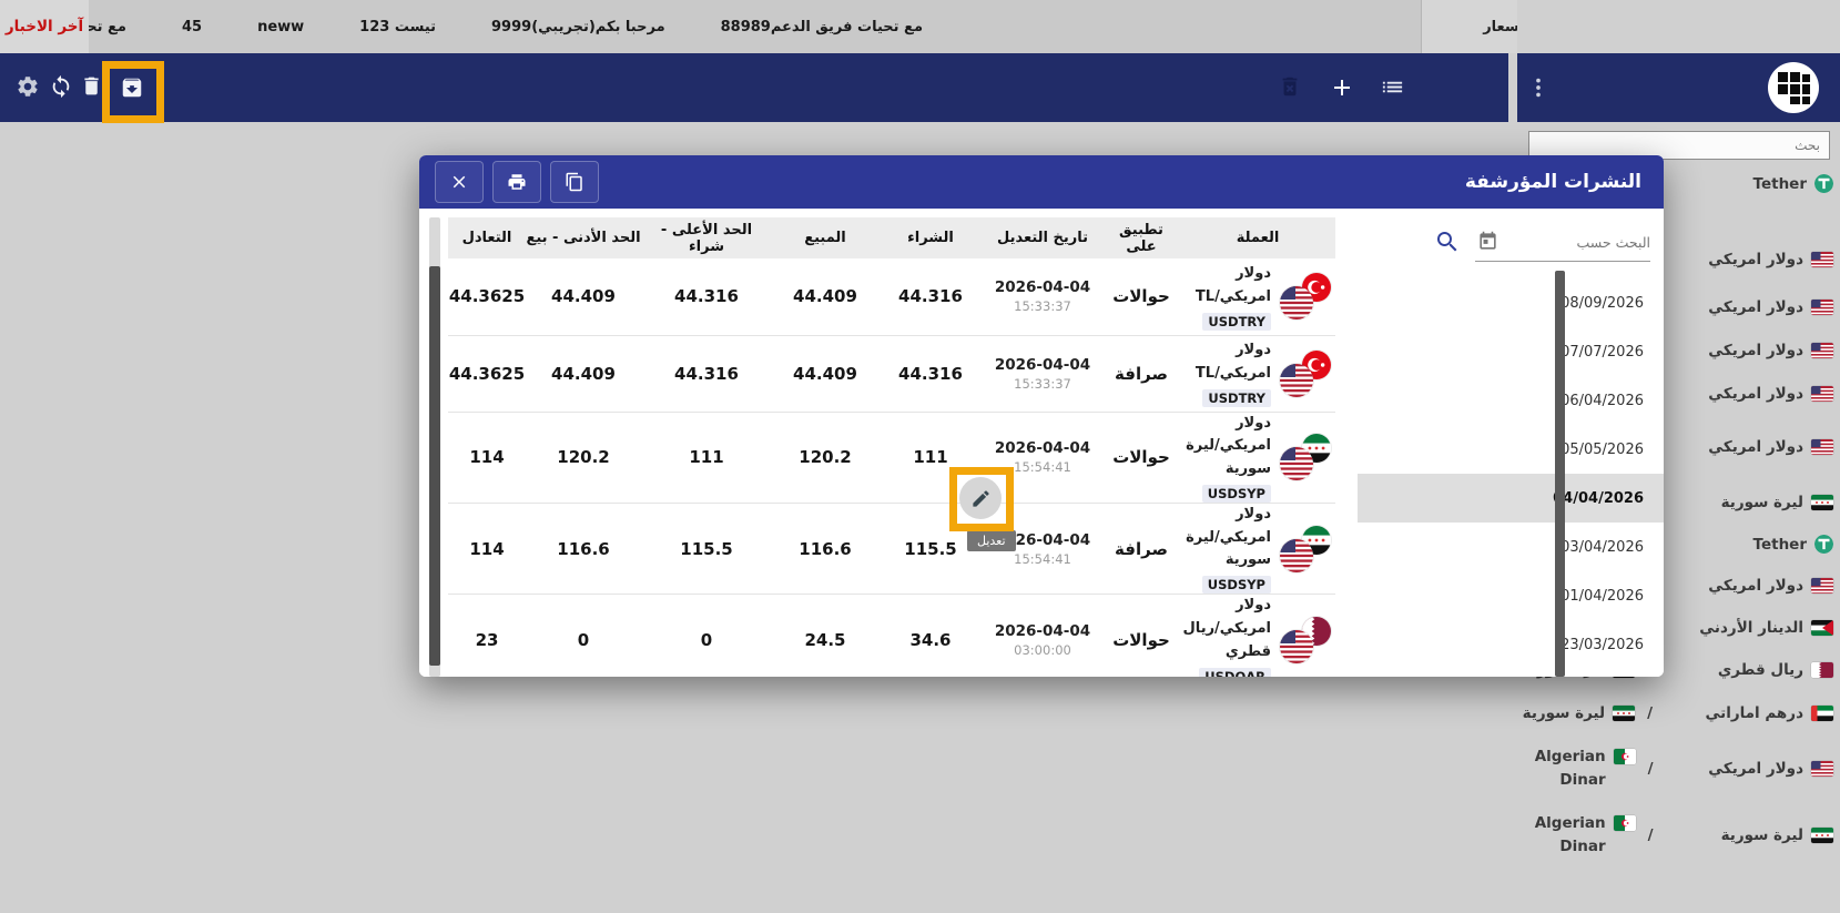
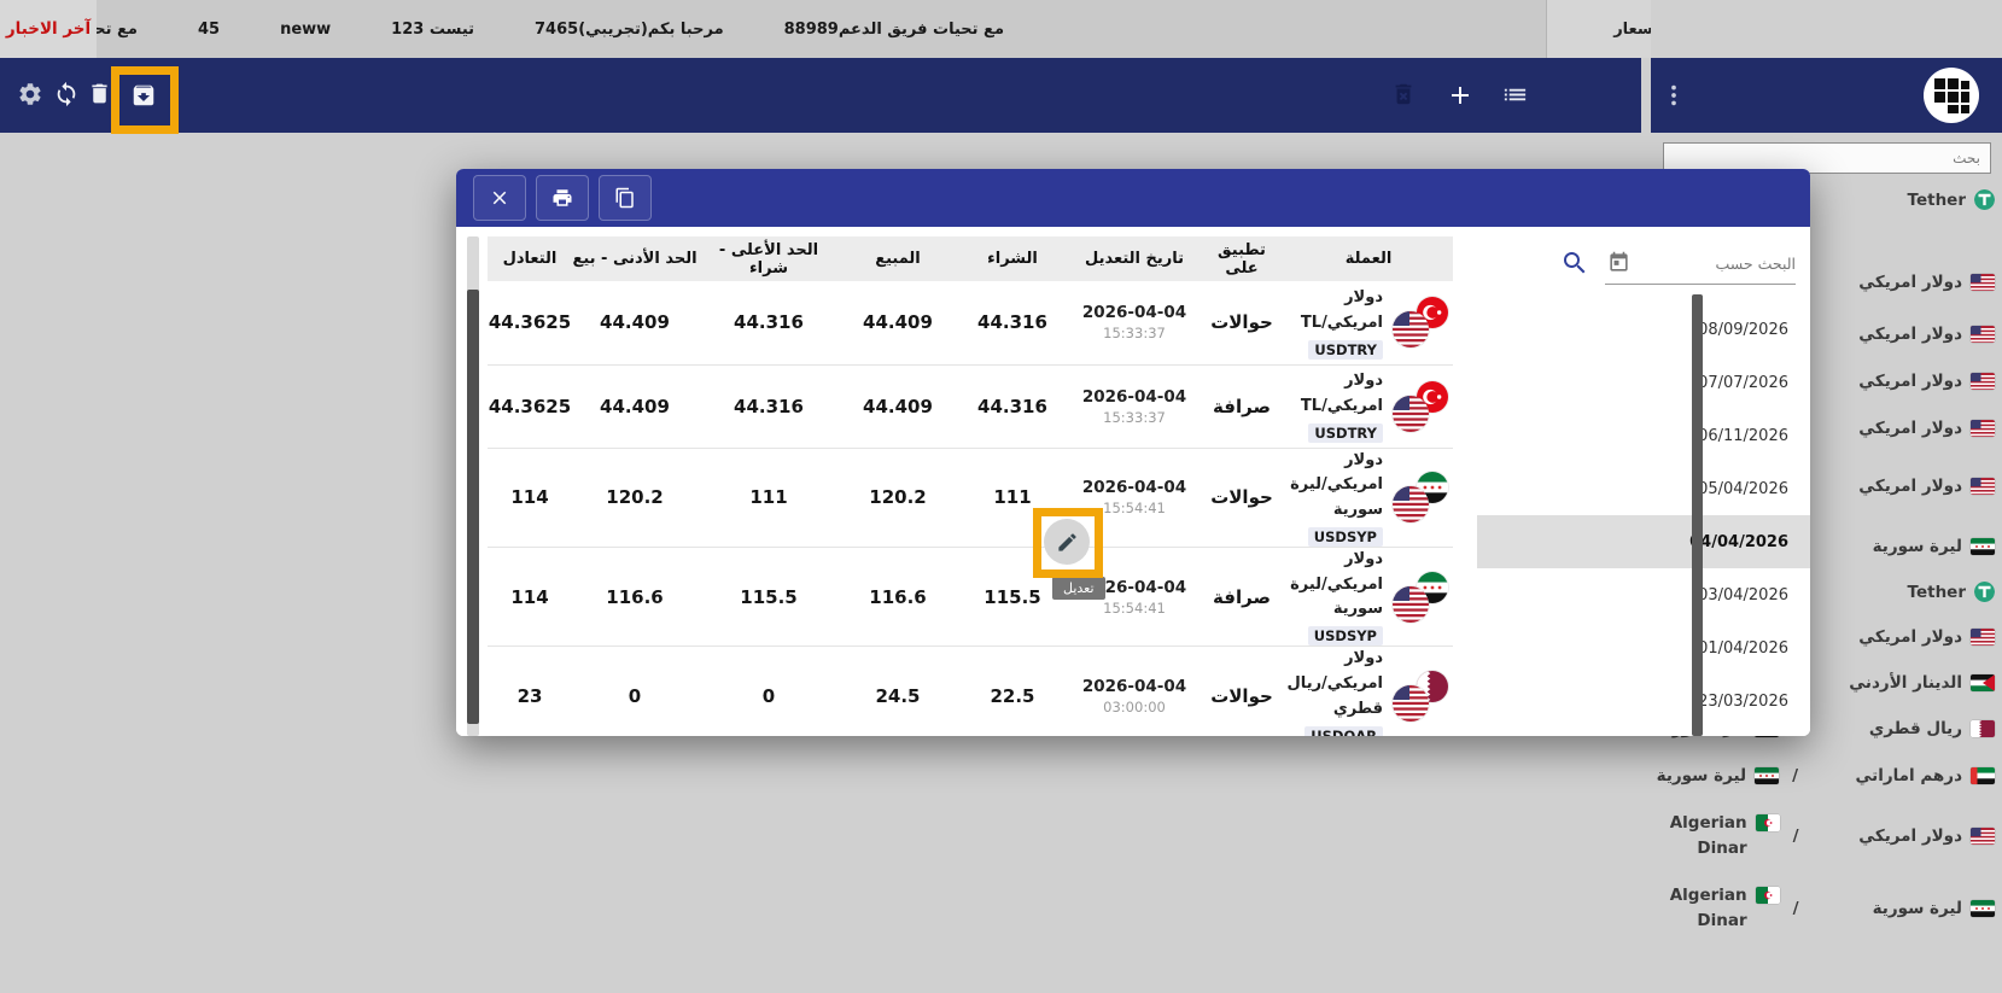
  آخر الاخبار
  مع تحيات فريق الدعم88989
- مرحبا بكم(تجريبي)9999
+ مرحبا بكم(تجريبي)7465
  تيست 123
  neww
  45
  Tether
  دولار امريكي
  دولار امريكي
  دولار امريكي
  دولار امريكي
  دولار امريكي
  ليرة سورية
  Tether
  دولار امريكي
  الدينار الأردني
  ريال قطري
  درهم اماراتي
  /
  ليرة سورية
  دولار امريكي
  /
  Algerian Dinar
  ليرة سورية
  /
  Algerian Dinar
- النشرات المؤرشفة
  العملة	تطبيق على	تاريخ التعديل	الشراء	المبيع	الحد الأعلى - شراء	الحد الأدنى - بيع	التعادل
  دولار امريكي/TLUSDTRY	حوالات	2026-04-0415:33:37	44.316	44.409	44.316	44.409	44.3625
  دولار امريكي/TLUSDTRY	صرافة	2026-04-0415:33:37	44.316	44.409	44.316	44.409	44.3625
  دولار امريكي/ليرة سوريةUSDSYP	حوالات	2026-04-0415:54:41	111	120.2	111	120.2	114
  دولار امريكي/ليرة سوريةUSDSYP	صرافة	26-04-0415:54:41	115.5	116.6	115.5	116.6	114
- دولار امريكي/ريال قطريUSDQAR	حوالات	2026-04-0403:00:00	34.6	24.5	0	0	23
+ دولار امريكي/ريال قطريUSDQAR	حوالات	2026-04-0403:00:00	22.5	24.5	0	0	23
  08/09/2026
  07/07/2026
- 06/04/2026
+ 06/11/2026
- 05/05/2026
+ 05/04/2026
  4/04/2026
  03/04/2026
  01/04/2026
  23/03/2026
  تعديل
